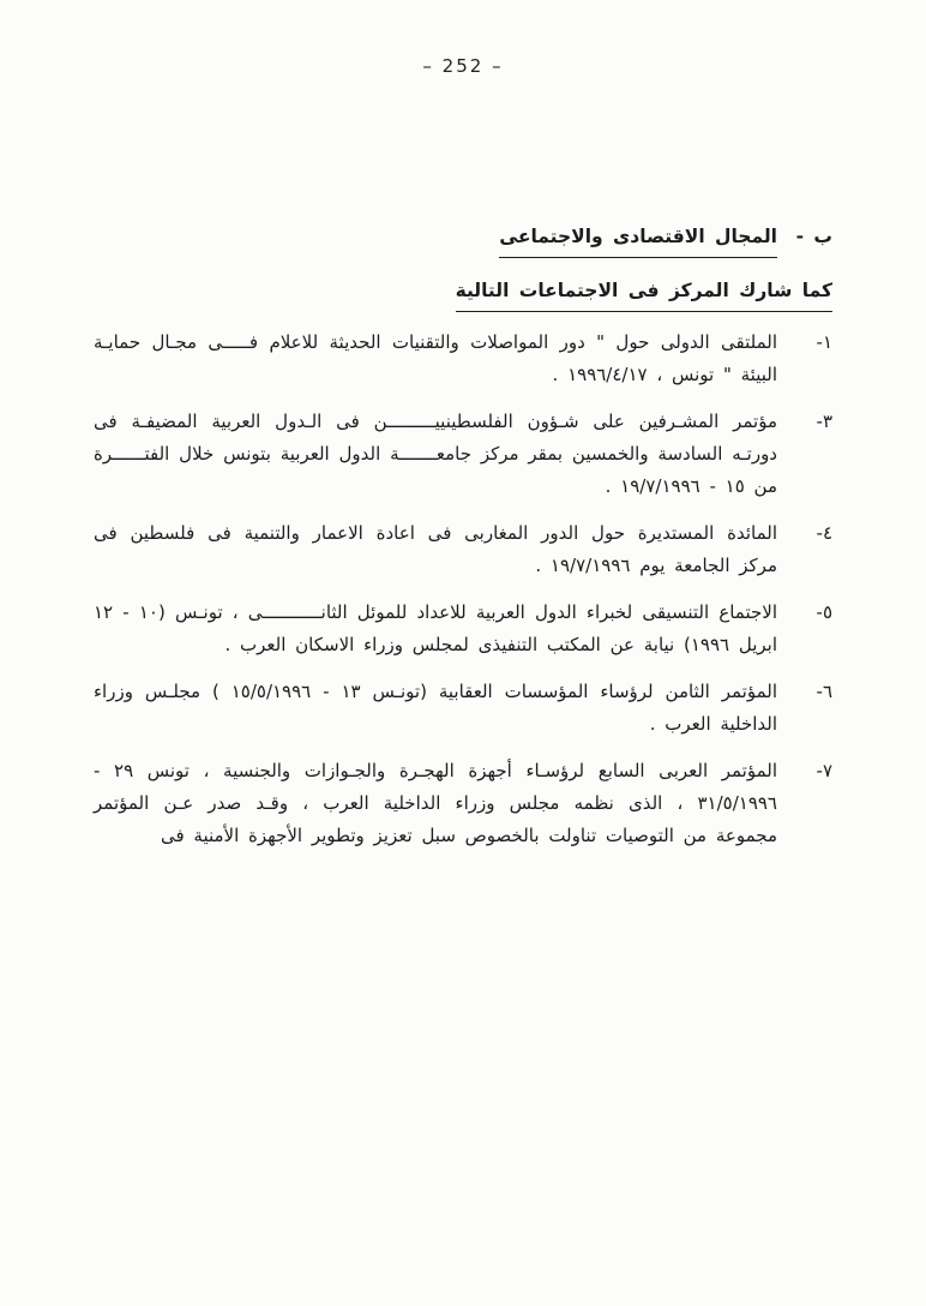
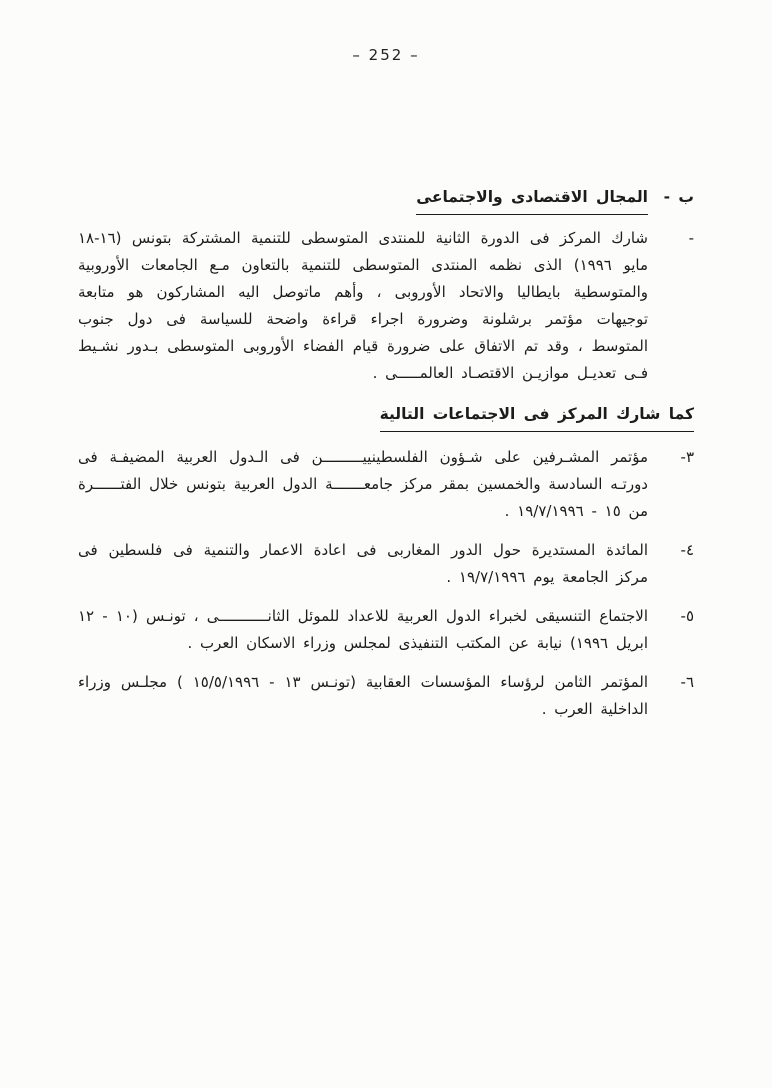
  – 252 –
  ب -
  المجال الاقتصادى والاجتماعى
+ -
+ شارك المركز فى الدورة الثانية للمنتدى المتوسطى للتنمية المشتركة بتونس (١٦-١٨ مايو ١٩٩٦) الذى نظمه المنتدى المتوسطى للتنمية بالتعاون مـع الجامعات الأوروبية والمتوسطية بايطاليا والاتحاد الأوروبى ، وأهم ماتوصل اليه المشاركون هو متابعة توجيهات مؤتمر برشلونة وضرورة اجراء قراءة واضحة للسياسة فى دول جنوب المتوسط ، وقد تم الاتفاق على ضرورة قيام الفضاء الأوروبى المتوسطى بـدور نشـيط فـى تعديـل موازيـن الاقتصـاد العالمـــــى .
  كما شارك المركز فى الاجتماعات التالية
- ١-
- الملتقى الدولى حول " دور المواصلات والتقنيات الحديثة للاعلام فـــــى مجـال حمايـة البيئة " تونس ، ١٩٩٦/٤/١٧ .
  ٣-
  مؤتمر المشـرفين على شـؤون الفلسطينييـــــــــن فى الـدول العربية المضيفـة فى دورتـه السادسة والخمسين بمقر مركز جامعـــــــة الدول العربية بتونس خلال الفتــــــرة من ١٥ - ١٩/٧/١٩٩٦ .
  ٤-
  المائدة المستديرة حول الدور المغاربى فى اعادة الاعمار والتنمية فى فلسطين فى مركز الجامعة يوم ١٩/٧/١٩٩٦ .
  ٥-
  الاجتماع التنسيقى لخبراء الدول العربية للاعداد للموئل الثانـــــــــــى ، تونـس (١٠ - ١٢ ابريل ١٩٩٦) نيابة عن المكتب التنفيذى لمجلس وزراء الاسكان العرب .
  ٦-
  المؤتمر الثامن لرؤساء المؤسسات العقابية (تونـس ١٣ - ١٥/٥/١٩٩٦ ) مجلـس وزراء الداخلية العرب .
- ٧-
- المؤتمر العربى السابع لرؤسـاء أجهزة الهجـرة والجـوازات والجنسية ، تونس ٢٩ - ٣١/٥/١٩٩٦ ، الذى نظمه مجلس وزراء الداخلية العرب ، وقـد صدر عـن المؤتمر مجموعة من التوصيات تناولت بالخصوص سبل تعزيز وتطوير الأجهزة الأمنية فى
